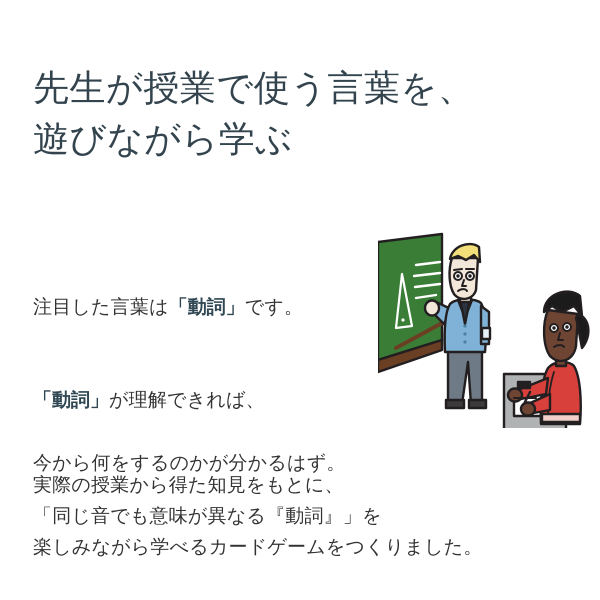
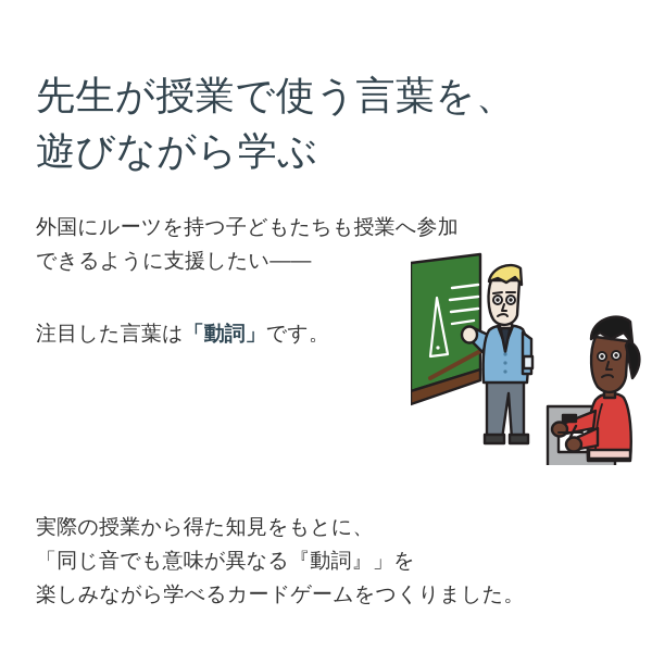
  先生が授業で使う言葉を、
  遊びながら学ぶ
+ 外国にルーツを持つ子どもたちも授業へ参加
+ できるように支援したい——
  注目した言葉は「動詞」です。
- 「動詞」が理解できれば、
- 今から何をするのかが分かるはず。
  実際の授業から得た知見をもとに、
  「同じ音でも意味が異なる『動詞』」を
  楽しみながら学べるカードゲームをつくりました。
